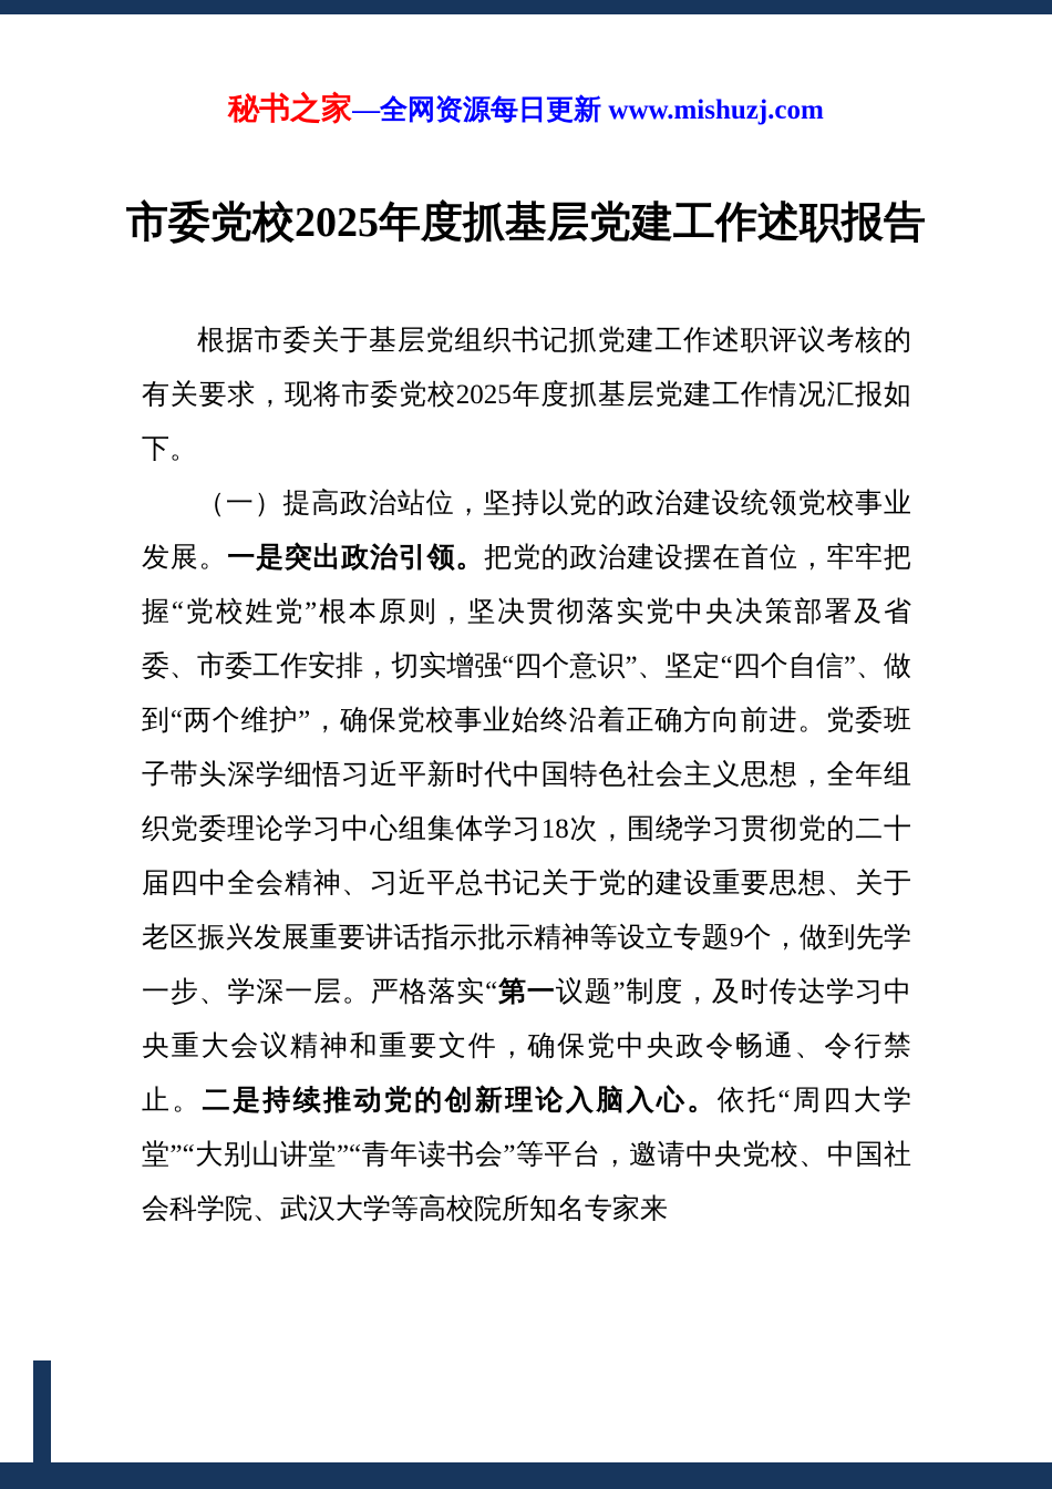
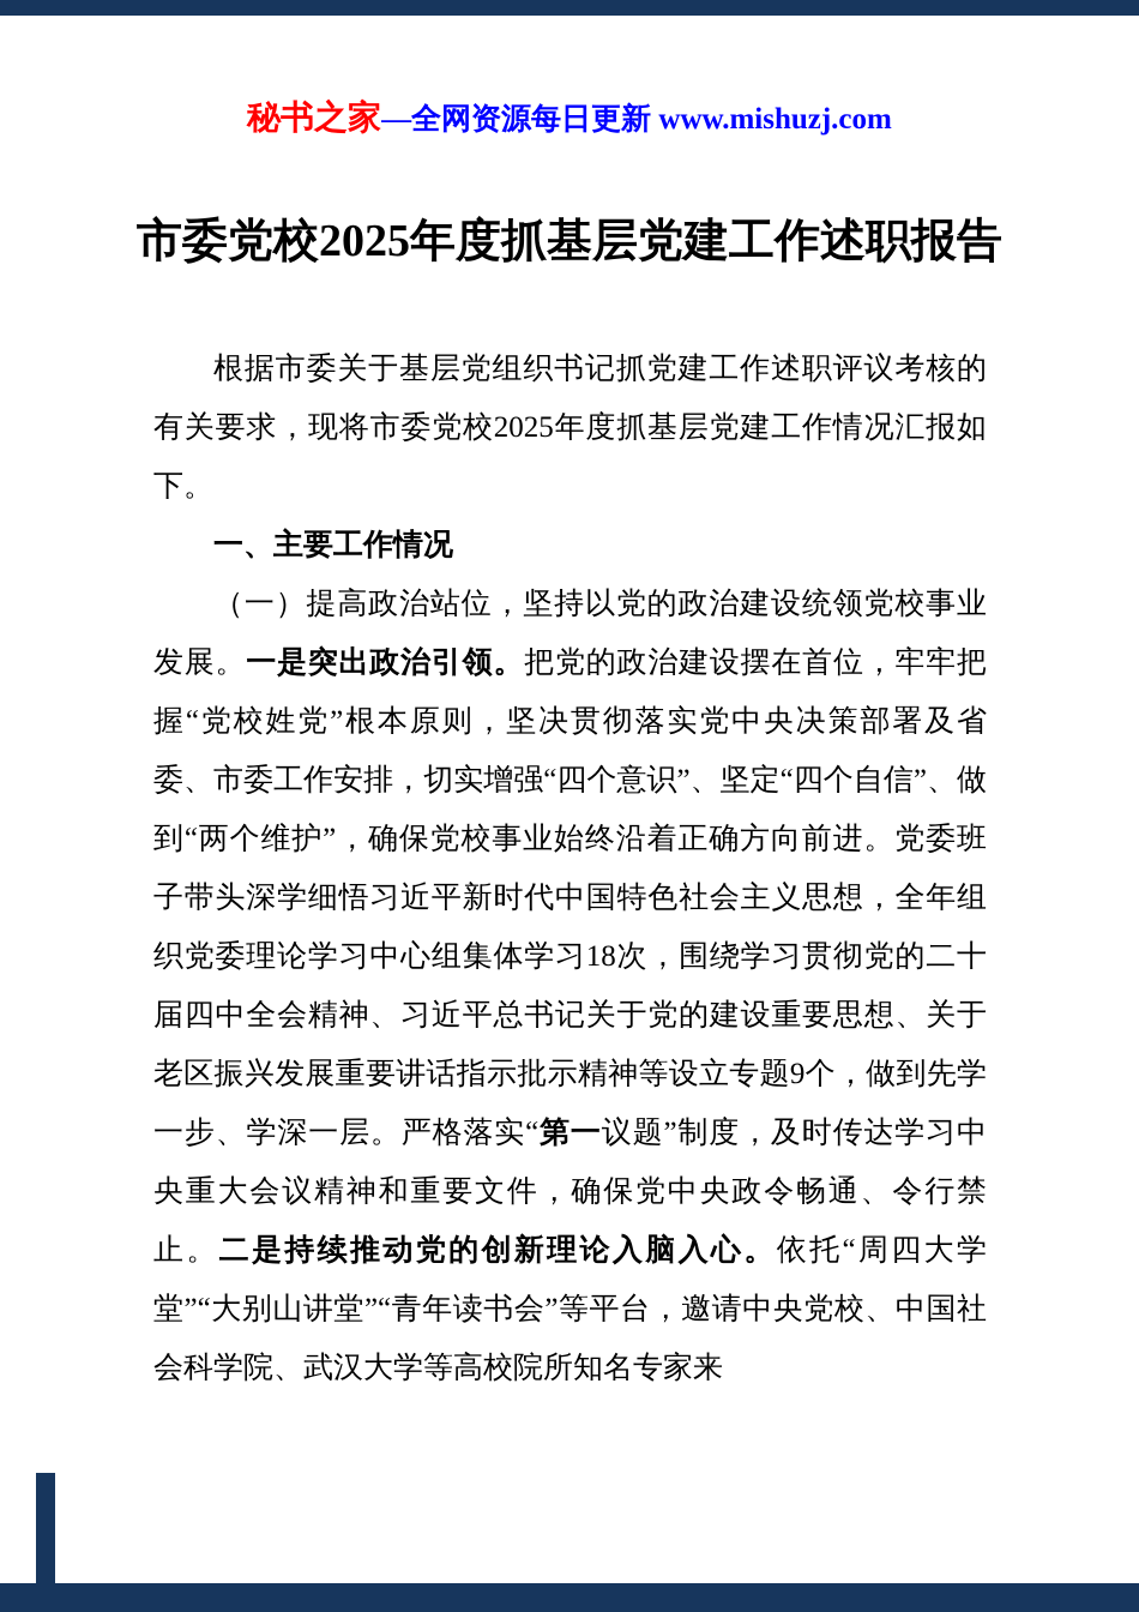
  秘书之家—全网资源每日更新 www.mishuzj.com
  市委党校2025年度抓基层党建工作述职报告
  根据市委关于基层党组织书记抓党建工作述职评议考核的有关要求，现将市委党校2025年度抓基层党建工作情况汇报如下。
+ 一、主要工作情况
  （一）提高政治站位，坚持以党的政治建设统领党校事业发展。一是突出政治引领。把党的政治建设摆在首位，牢牢把握“党校姓党”根本原则，坚决贯彻落实党中央决策部署及省委、市委工作安排，切实增强“四个意识”、坚定“四个自信”、做到“两个维护”，确保党校事业始终沿着正确方向前进。党委班子带头深学细悟习近平新时代中国特色社会主义思想，全年组织党委理论学习中心组集体学习18次，围绕学习贯彻党的二十届四中全会精神、习近平总书记关于党的建设重要思想、关于老区振兴发展重要讲话指示批示精神等设立专题9个，做到先学一步、学深一层。严格落实“第一议题”制度，及时传达学习中央重大会议精神和重要文件，确保党中央政令畅通、令行禁止。二是持续推动党的创新理论入脑入心。依托“周四大学堂”“大别山讲堂”“青年读书会”等平台，邀请中央党校、中国社会科学院、武汉大学等高校院所知名专家来
